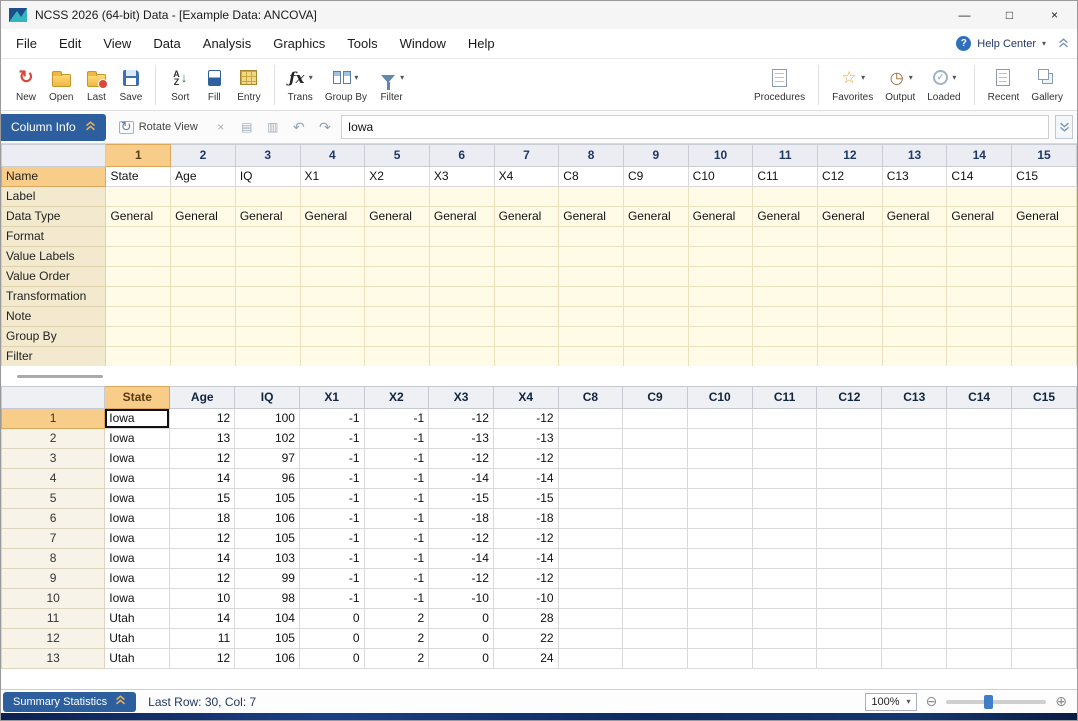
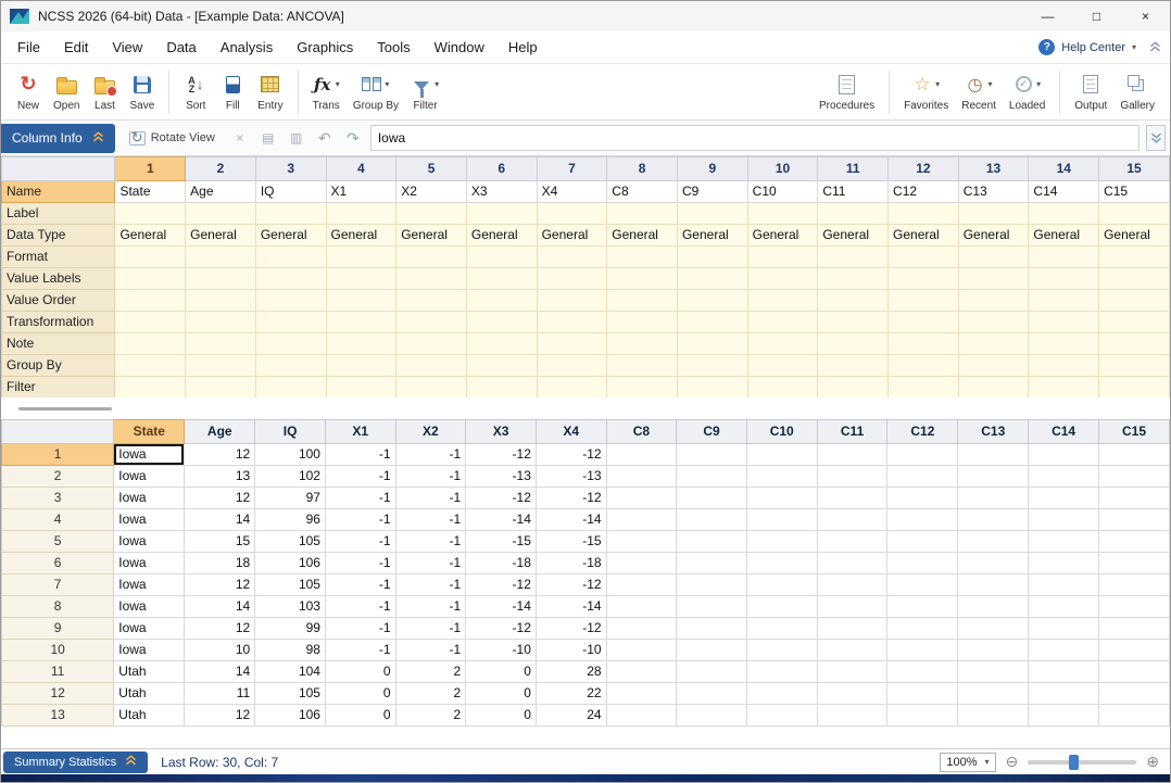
  NCSS 2026 (64-bit) Data - [Example Data: ANCOVA]
  —
  □
  ×
  File
  Edit
  View
  Data
  Analysis
  Graphics
  Tools
  Window
  Help
  ?
  Help Center
  ▾
  ↻
  New
  Open
  Last
  Save
  A
  Z
  ↓
  Sort
  Fill
  Entry
  ƒx
  ▾
  Trans
  ▾
  Group By
  ▾
  Filter
  Procedures
  ☆
  ▾
  Favorites
  ◷
  ▾
- Output
+ Recent
  ✓
  ▾
  Loaded
- Recent
+ Output
  Gallery
  Column Info
  ↻
  Rotate View
  ×
  ▤
  ▥
  ↶
  ↷
  Iowa
  	1	2	3	4	5	6	7	8	9	10	11	12	13	14	15
  Name	State	Age	IQ	X1	X2	X3	X4	C8	C9	C10	C11	C12	C13	C14	C15
  Label
  Data Type	General	General	General	General	General	General	General	General	General	General	General	General	General	General	General
  Format
  Value Labels
  Value Order
  Transformation
  Note
  Group By
  Filter
  	State	Age	IQ	X1	X2	X3	X4	C8	C9	C10	C11	C12	C13	C14	C15
  1	Iowa	12	100	-1	-1	-12	-12
  2	Iowa	13	102	-1	-1	-13	-13
  3	Iowa	12	97	-1	-1	-12	-12
  4	Iowa	14	96	-1	-1	-14	-14
  5	Iowa	15	105	-1	-1	-15	-15
  6	Iowa	18	106	-1	-1	-18	-18
  7	Iowa	12	105	-1	-1	-12	-12
  8	Iowa	14	103	-1	-1	-14	-14
  9	Iowa	12	99	-1	-1	-12	-12
  10	Iowa	10	98	-1	-1	-10	-10
  11	Utah	14	104	0	2	0	28
  12	Utah	11	105	0	2	0	22
  13	Utah	12	106	0	2	0	24
  Summary Statistics
  Last Row: 30, Col: 7
  100%
  ▾
  ⊖
  ⊕
